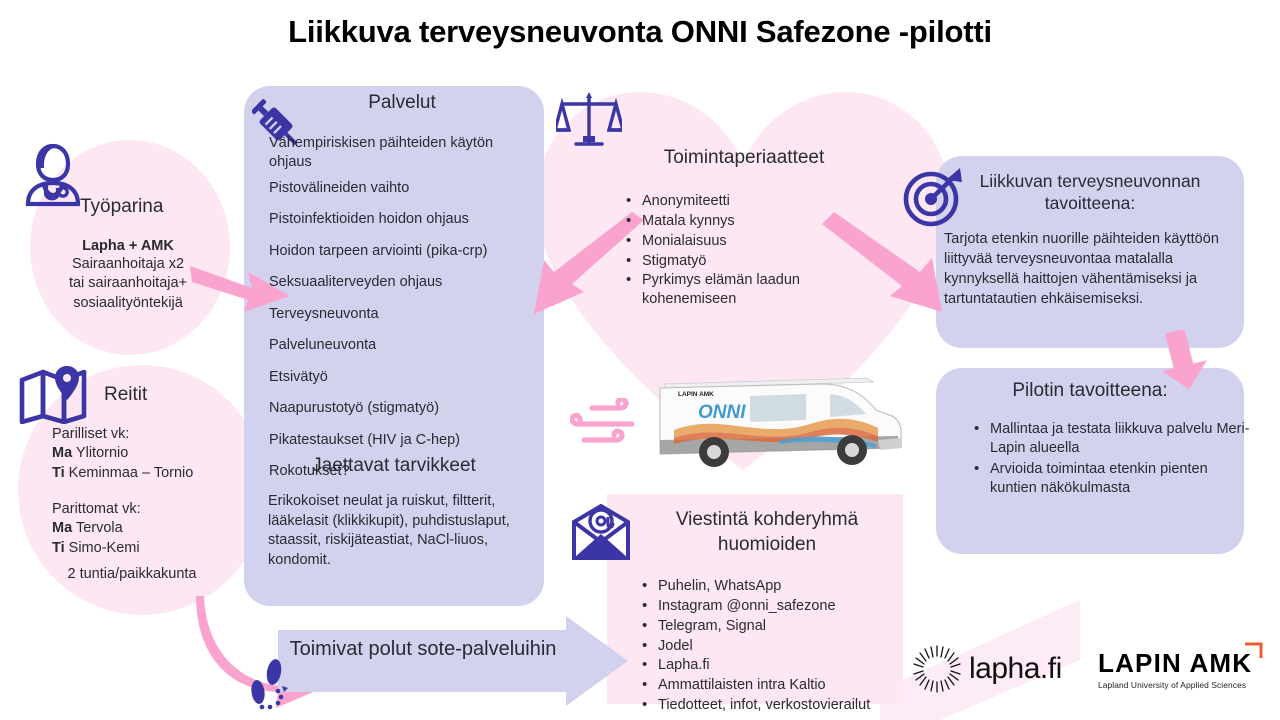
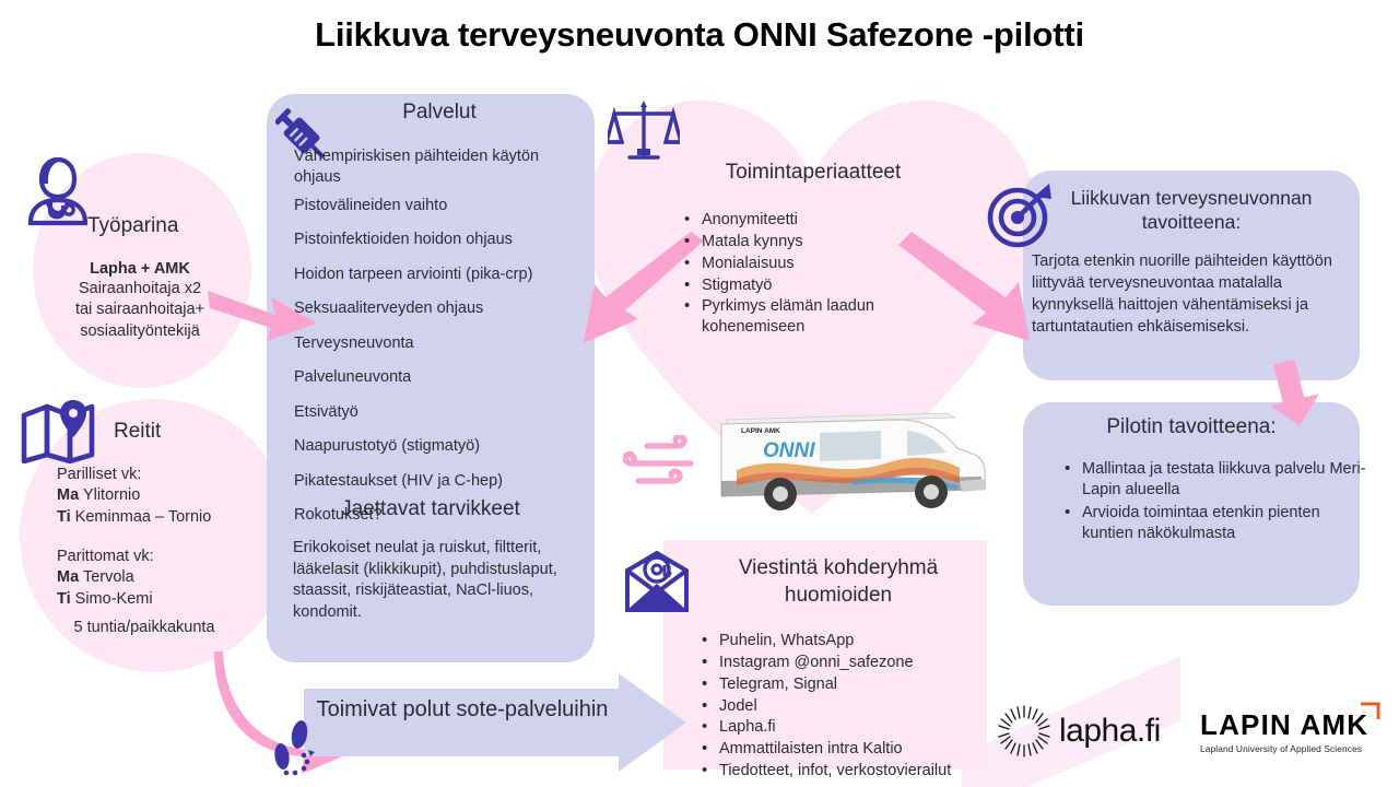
  Liikkuva terveysneuvonta ONNI Safezone -pilotti
  Työparina
  Lapha + AMK
  Sairaanhoitaja x2
  tai sairaanhoitaja+
  sosiaalityöntekijä
  Reitit
  Parilliset vk:
  Ma Ylitornio
  Ti Keminmaa – Tornio
  Parittomat vk:
  Ma Tervola
  Ti Simo-Kemi
- 2 tuntia/paikkakunta
+ 5 tuntia/paikkakunta
  Palvelut
  Vähempiriskisen päihteiden käytön ohjaus
  Pistovälineiden vaihto
  Pistoinfektioiden hoidon ohjaus
  Hoidon tarpeen arviointi (pika-crp)
  Seksuaaliterveyden ohjaus
  Terveysneuvonta
  Palveluneuvonta
  Etsivätyö
  Naapurustotyö (stigmatyö)
  Pikatestaukset (HIV ja C-hep)
  Rokotukset?
  Jaettavat tarvikkeet
  Erikokoiset neulat ja ruiskut, filtterit, lääkelasit (klikkikupit), puhdistuslaput, staassit, riskijäteastiat, NaCl-liuos, kondomit.
  Toimintaperiaatteet
  Anonymiteetti
  Matala kynnys
  Monialaisuus
  Stigmatyö
  Pyrkimys elämän laadun kohenemiseen
  Liikkuvan terveysneuvonnan tavoitteena:
  Tarjota etenkin nuorille päihteiden käyttöön liittyvää terveysneuvontaa matalalla kynnyksellä haittojen vähentämiseksi ja tartuntatautien ehkäisemiseksi.
  Pilotin tavoitteena:
  Mallintaa ja testata liikkuva palvelu Meri-Lapin alueella
  Arvioida toimintaa etenkin pienten kuntien näkökulmasta
  ONNI
  Viestintä kohderyhmä huomioiden
  Puhelin, WhatsApp
  Instagram @onni_safezone
  Telegram, Signal
  Jodel
  Lapha.fi
  Ammattilaisten intra Kaltio
  Tiedotteet, infot, verkostovierailut
  Toimivat polut sote-palveluihin
  lapha.fi
  LAPIN AMK
  Lapland University of Applied Sciences
